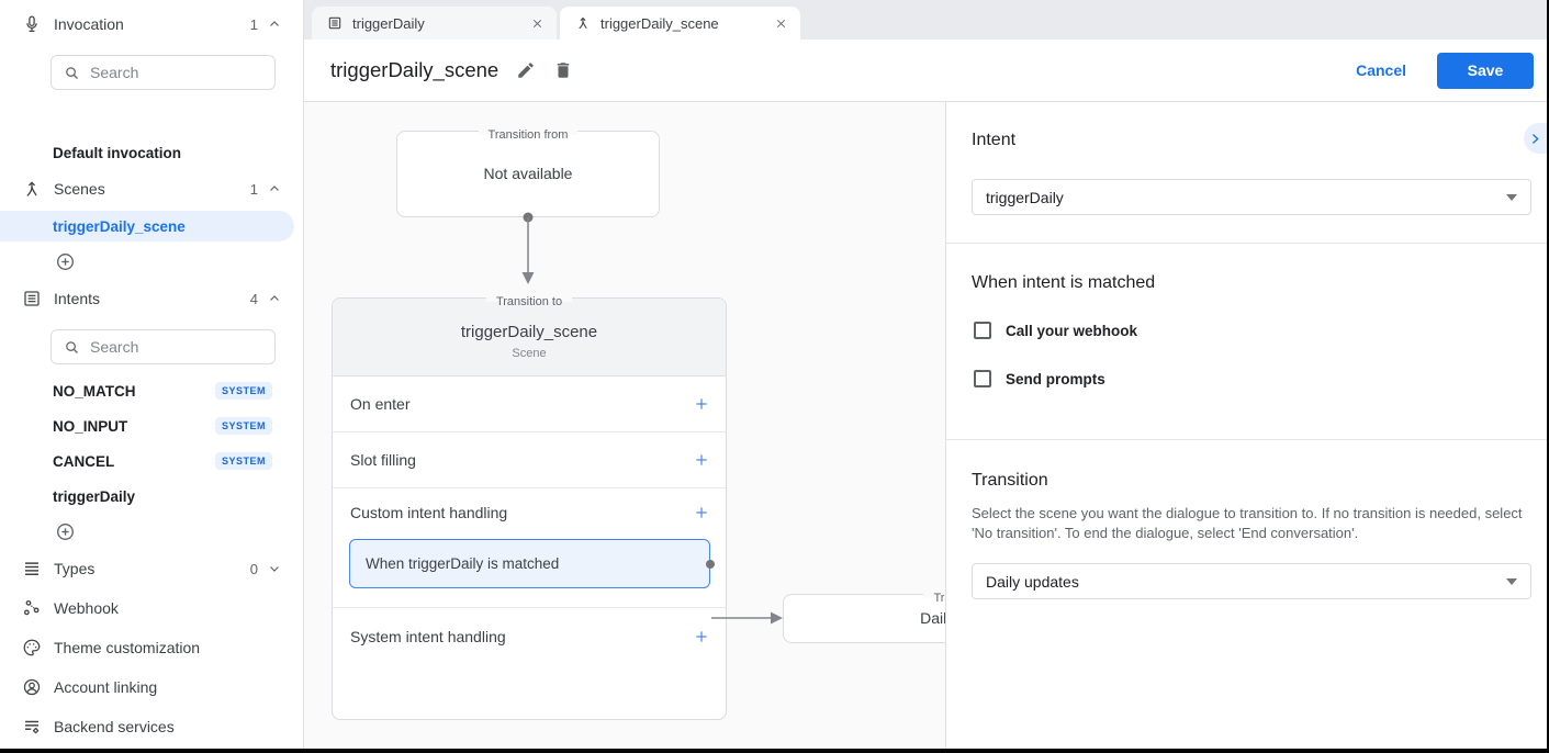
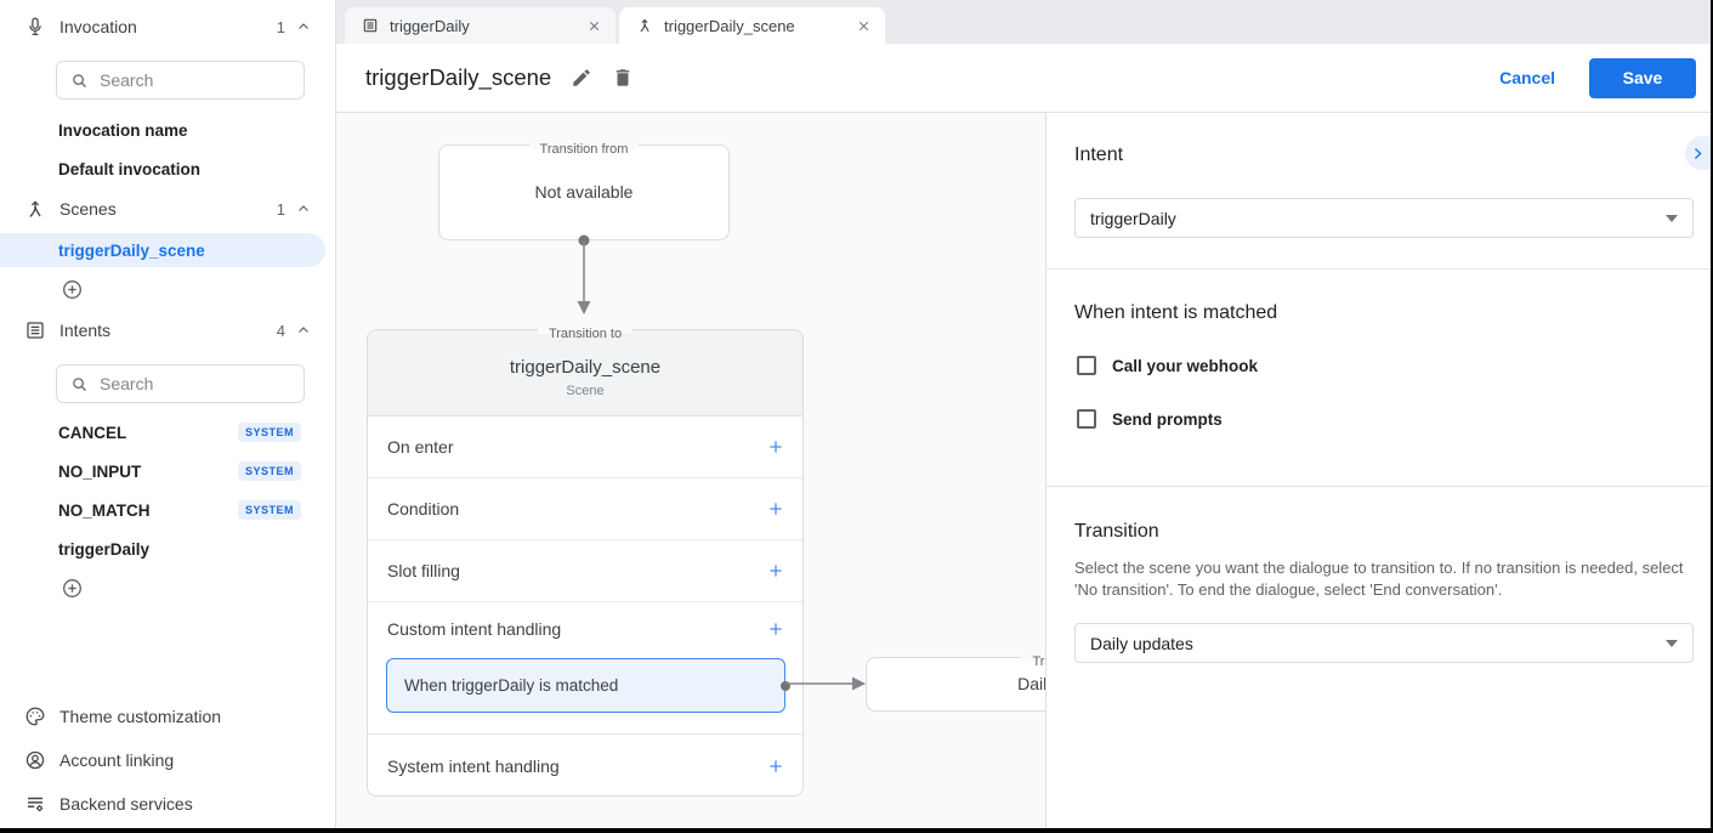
  Invocation
  1
  Search
+ Invocation name
  Default invocation
  Scenes
  1
  triggerDaily_scene
  Intents
  4
  Search
- NO_MATCH
+ CANCEL
  SYSTEM
  NO_INPUT
  SYSTEM
- CANCEL
+ NO_MATCH
  SYSTEM
  triggerDaily
- Types
- 0
- Webhook
  Theme customization
  Account linking
  Backend services
  triggerDaily
  triggerDaily_scene
  triggerDaily_scene
  Cancel
  Save
  Transition from
  Not available
  Transition to
  triggerDaily_scene
  Scene
  On enter
+ Condition
  Slot filling
  Custom intent handling
  When triggerDaily is matched
  System intent handling
  Intent
  triggerDaily
  When intent is matched
  Call your webhook
  Send prompts
  Transition
  Select the scene you want the dialogue to transition to. If no transition is needed, select 'No transition'. To end the dialogue, select 'End conversation'.
  Daily updates
